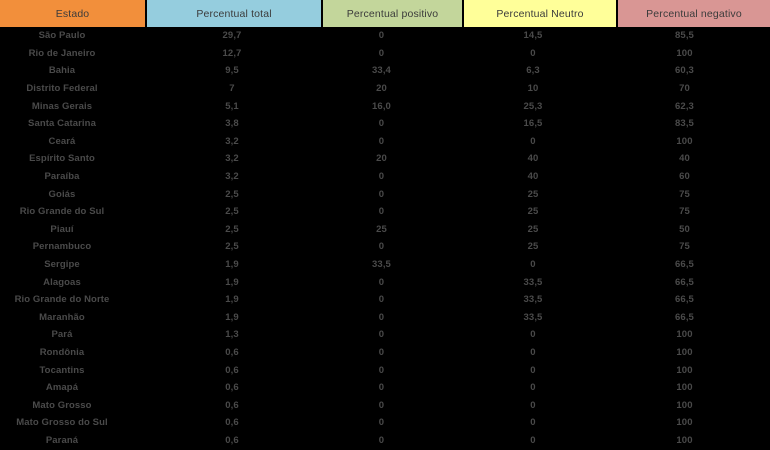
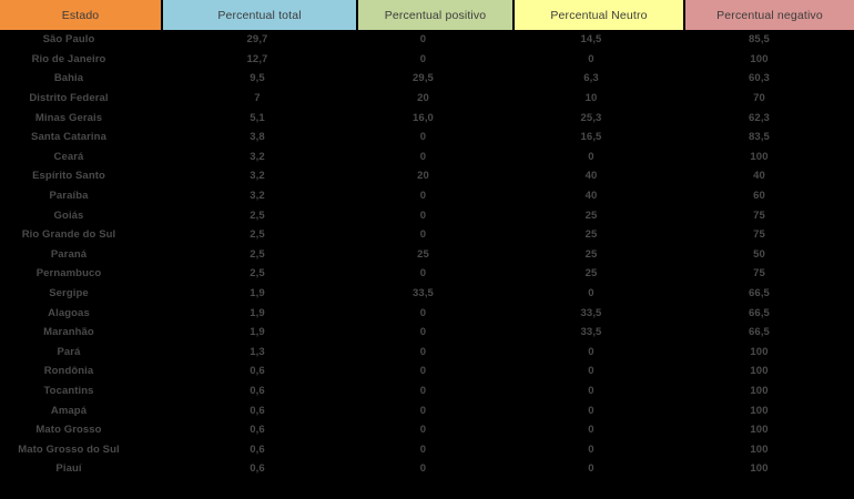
  Estado	Percentual total	Percentual positivo	Percentual Neutro	Percentual negativo
  São Paulo	29,7	0	14,5	85,5
  Rio de Janeiro	12,7	0	0	100
- Bahia	9,5	33,4	6,3	60,3
+ Bahia	9,5	29,5	6,3	60,3
  Distrito Federal	7	20	10	70
  Minas Gerais	5,1	16,0	25,3	62,3
  Santa Catarina	3,8	0	16,5	83,5
  Ceará	3,2	0	0	100
  Espírito Santo	3,2	20	40	40
  Paraíba	3,2	0	40	60
  Goiás	2,5	0	25	75
  Rio Grande do Sul	2,5	0	25	75
- Piauí	2,5	25	25	50
+ Paraná	2,5	25	25	50
  Pernambuco	2,5	0	25	75
  Sergipe	1,9	33,5	0	66,5
  Alagoas	1,9	0	33,5	66,5
- Rio Grande do Norte	1,9	0	33,5	66,5
  Maranhão	1,9	0	33,5	66,5
  Pará	1,3	0	0	100
  Rondônia	0,6	0	0	100
  Tocantins	0,6	0	0	100
  Amapá	0,6	0	0	100
  Mato Grosso	0,6	0	0	100
  Mato Grosso do Sul	0,6	0	0	100
- Paraná	0,6	0	0	100
+ Piauí	0,6	0	0	100
